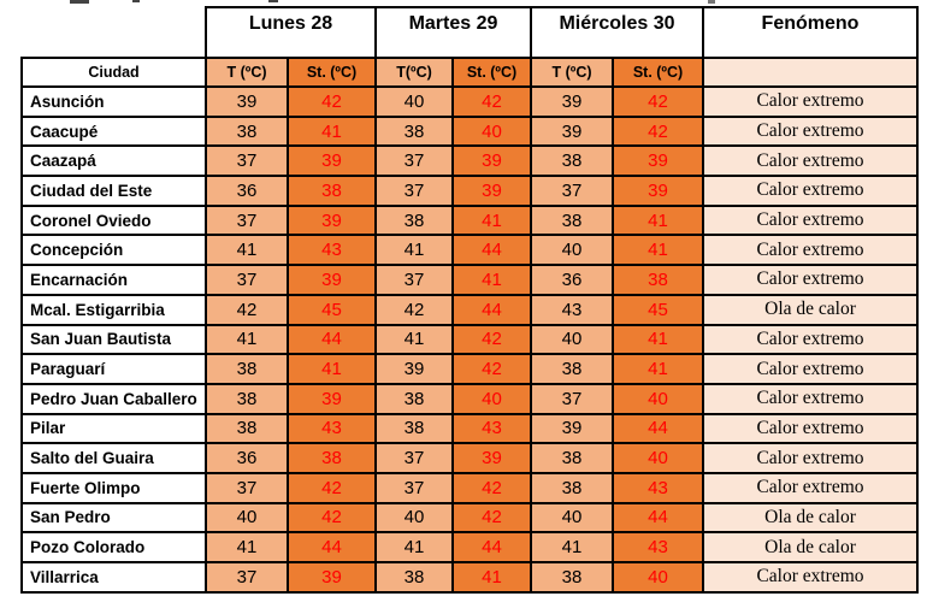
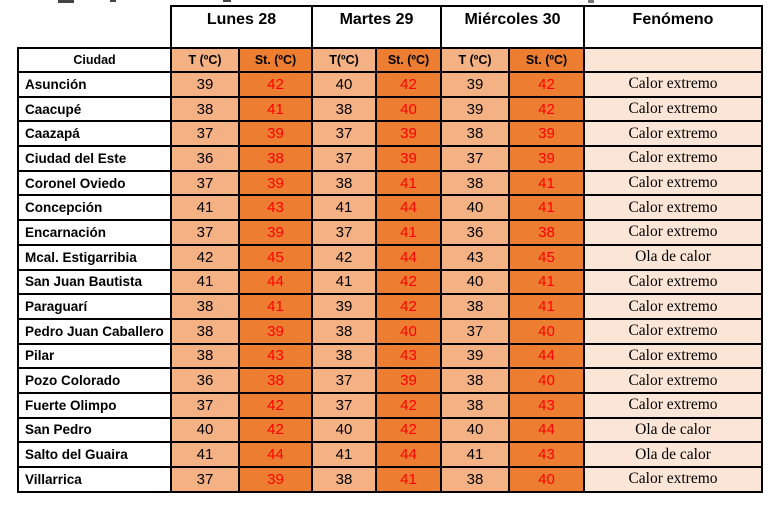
  	Lunes 28	Martes 29	Miércoles 30	Fenómeno
  Ciudad	T (ºC)	St. (ºC)	T(ºC)	St. (ºC)	T (ºC)	St. (ºC)
  Asunción	39	42	40	42	39	42	Calor extremo
  Caacupé	38	41	38	40	39	42	Calor extremo
  Caazapá	37	39	37	39	38	39	Calor extremo
  Ciudad del Este	36	38	37	39	37	39	Calor extremo
  Coronel Oviedo	37	39	38	41	38	41	Calor extremo
  Concepción	41	43	41	44	40	41	Calor extremo
  Encarnación	37	39	37	41	36	38	Calor extremo
  Mcal. Estigarribia	42	45	42	44	43	45	Ola de calor
  San Juan Bautista	41	44	41	42	40	41	Calor extremo
  Paraguarí	38	41	39	42	38	41	Calor extremo
  Pedro Juan Caballero	38	39	38	40	37	40	Calor extremo
  Pilar	38	43	38	43	39	44	Calor extremo
- Salto del Guaira	36	38	37	39	38	40	Calor extremo
+ Pozo Colorado	36	38	37	39	38	40	Calor extremo
  Fuerte Olimpo	37	42	37	42	38	43	Calor extremo
  San Pedro	40	42	40	42	40	44	Ola de calor
- Pozo Colorado	41	44	41	44	41	43	Ola de calor
+ Salto del Guaira	41	44	41	44	41	43	Ola de calor
  Villarrica	37	39	38	41	38	40	Calor extremo
